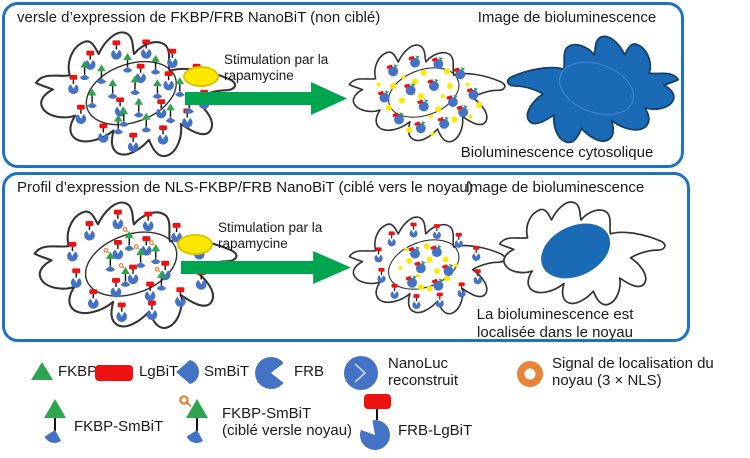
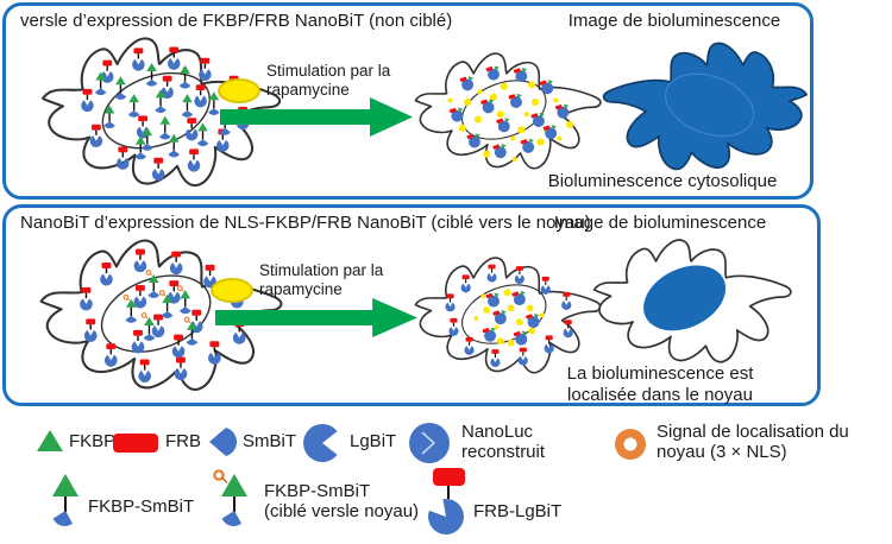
  versle d’expression de FKBP/FRB NanoBiT (non ciblé)
  Stimulation par la
  rapamycine
  Image de bioluminescence
  Bioluminescence cytosolique
- Profil d’expression de NLS-FKBP/FRB NanoBiT (ciblé vers le noyau)
+ NanoBiT d’expression de NLS-FKBP/FRB NanoBiT (ciblé vers le noyau)
  Stimulation par la
  rapamycine
  Image de bioluminescence
  La bioluminescence est
  localisée dans le noyau
  FKBP
- LgBiT
+ FRB
  SmBiT
- FRB
+ LgBiT
  NanoLuc
  reconstruit
  Signal de localisation du
  noyau (3 × NLS)
  FKBP-SmBiT
  FKBP-SmBiT
  (ciblé versle noyau)
  FRB-LgBiT
